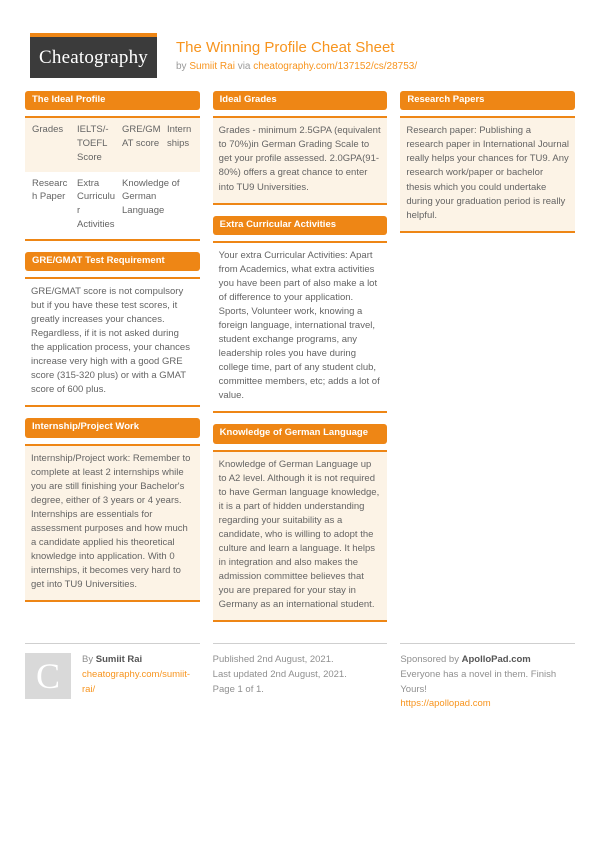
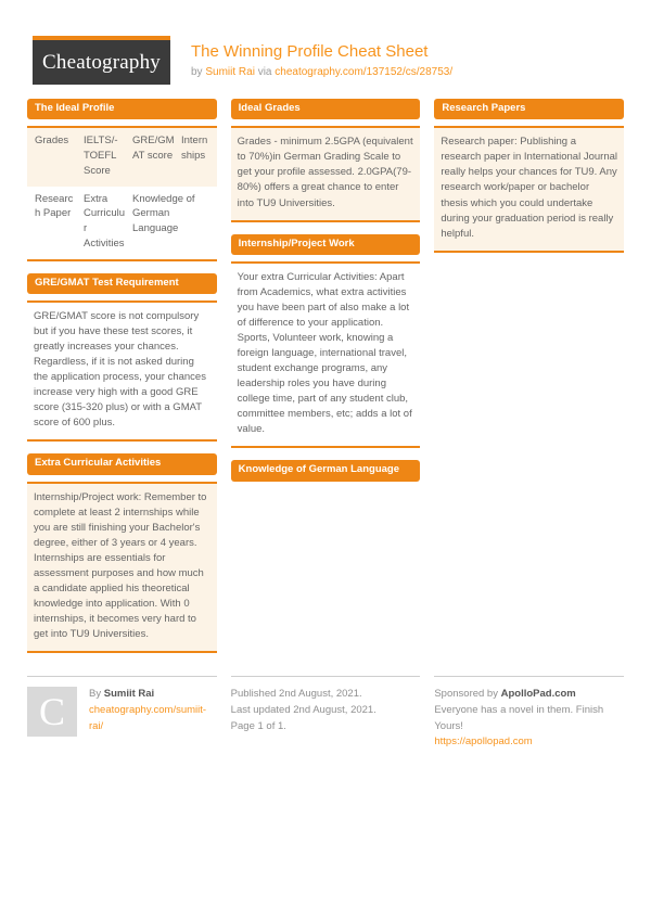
  Cheatography
  The Winning Profile Cheat Sheet
  by Sumiit Rai via cheatography.com/137152/cs/28753/
  The Ideal Profile
  Grades
  IELTS/-TOEFL Score
  GRE/GMAT score
  Internships
  Research Paper
  Extra Curriculur Activities
  Knowledge of German Language
  GRE/GMAT Test Requirement
  GRE/GMAT score is not compulsory but if you have these test scores, it greatly increases your chances. Regardless, if it is not asked during the application process, your chances increase very high with a good GRE score (315-320 plus) or with a GMAT score of 600 plus.
- Internship/Project Work
+ Extra Curricular Activities
  Internship/Project work: Remember to complete at least 2 internships while you are still finishing your Bachelor's degree, either of 3 years or 4 years. Internships are essentials for assessment purposes and how much a candidate applied his theoretical knowledge into application. With 0 internships, it becomes very hard to get into TU9 Universities.
  Ideal Grades
- Grades - minimum 2.5GPA (equivalent to 70%)in German Grading Scale to get your profile assessed. 2.0GPA(91-80%) offers a great chance to enter into TU9 Universities.
+ Grades - minimum 2.5GPA (equivalent to 70%)in German Grading Scale to get your profile assessed. 2.0GPA(79-80%) offers a great chance to enter into TU9 Universities.
- Extra Curricular Activities
+ Internship/Project Work
  Your extra Curricular Activities: Apart from Academics, what extra activities you have been part of also make a lot of difference to your application. Sports, Volunteer work, knowing a foreign language, international travel, student exchange programs, any leadership roles you have during college time, part of any student club, committee members, etc; adds a lot of value.
  Knowledge of German Language
- Knowledge of German Language up to A2 level. Although it is not required to have German language knowledge, it is a part of hidden understanding regarding your suitability as a candidate, who is willing to adopt the culture and learn a language. It helps in integration and also makes the admission committee believes that you are prepared for your stay in Germany as an international student.
  Research Papers
  Research paper: Publishing a research paper in International Journal really helps your chances for TU9. Any research work/paper or bachelor thesis which you could undertake during your graduation period is really helpful.
  C
  By Sumiit Rai
  cheatography.com/sumiit-rai/
  Published 2nd August, 2021.
  Last updated 2nd August, 2021.
  Page 1 of 1.
  Sponsored by ApolloPad.com
  Everyone has a novel in them. Finish
  Yours!
  https://apollopad.com
